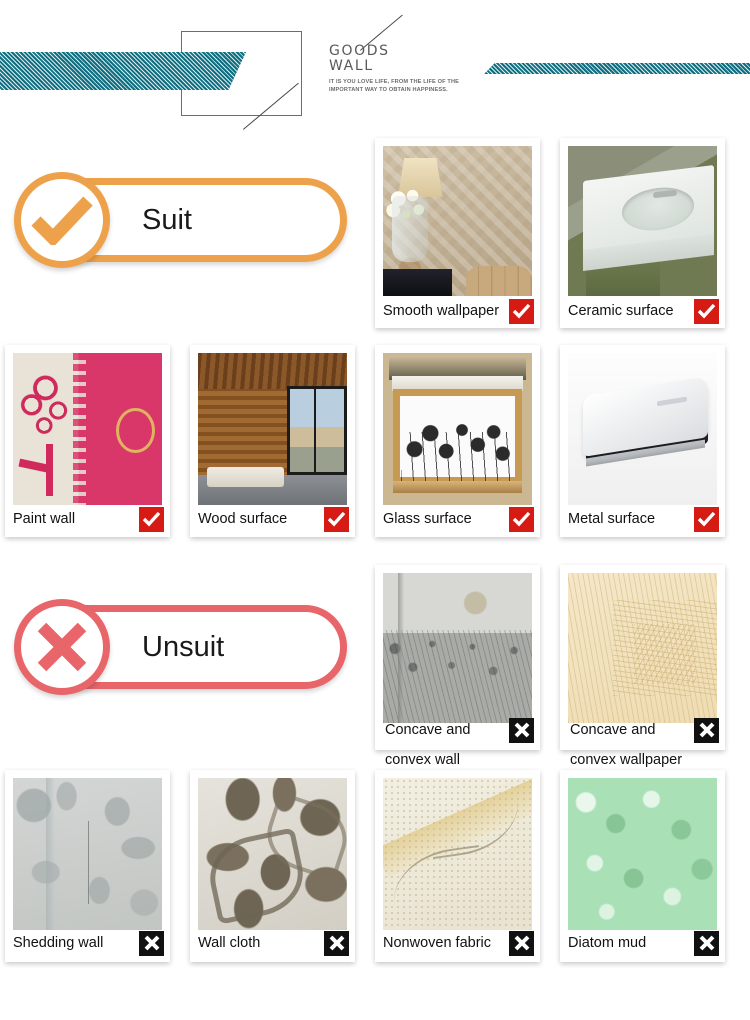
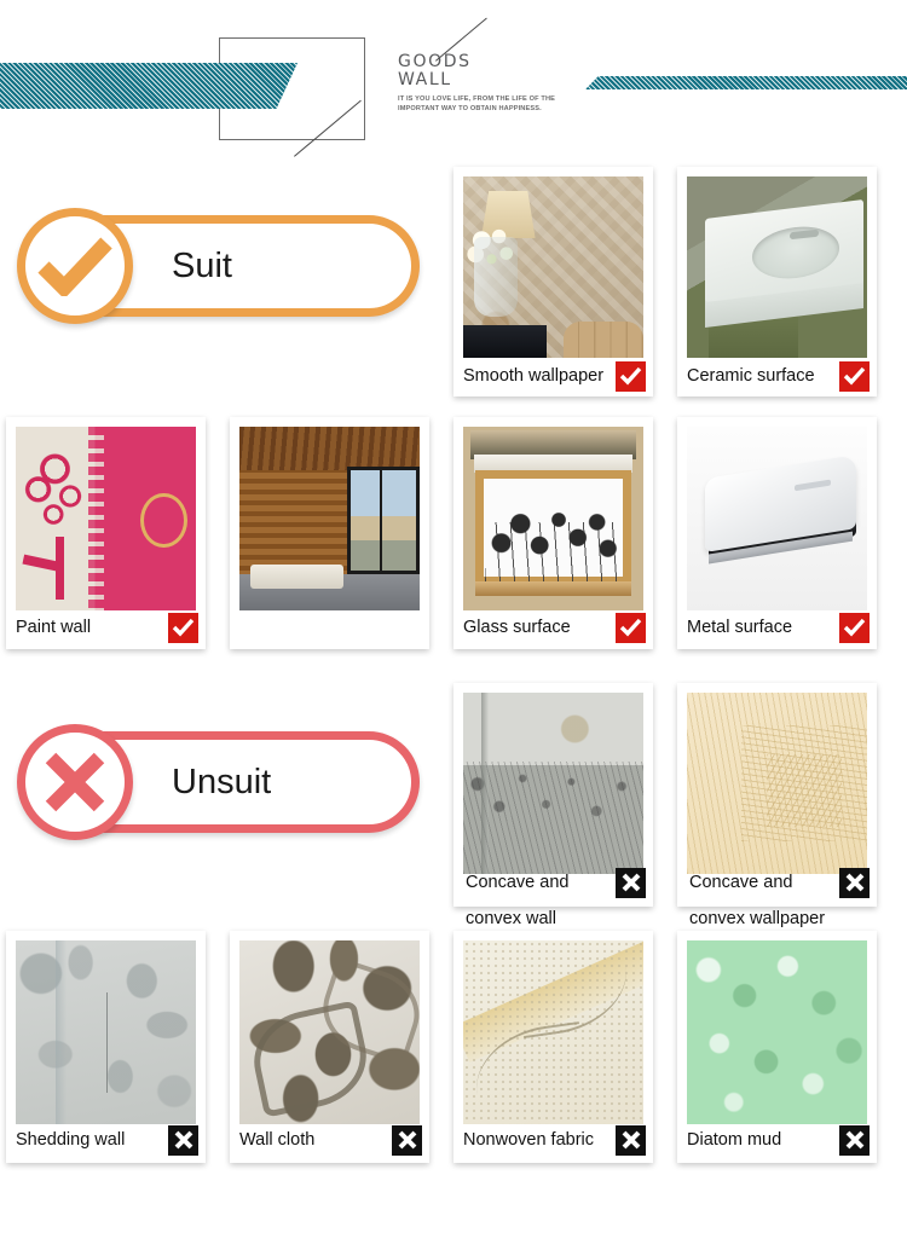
  GOODS
  WALL
  Suit
  Smooth wallpaper
  Ceramic surface
  Paint wall
- Wood surface
  Glass surface
  Metal surface
  Unsuit
  Concave and
  convex wall
  Concave and
  convex wallpaper
  Shedding wall
  Wall cloth
  Nonwoven fabric
  Diatom mud
